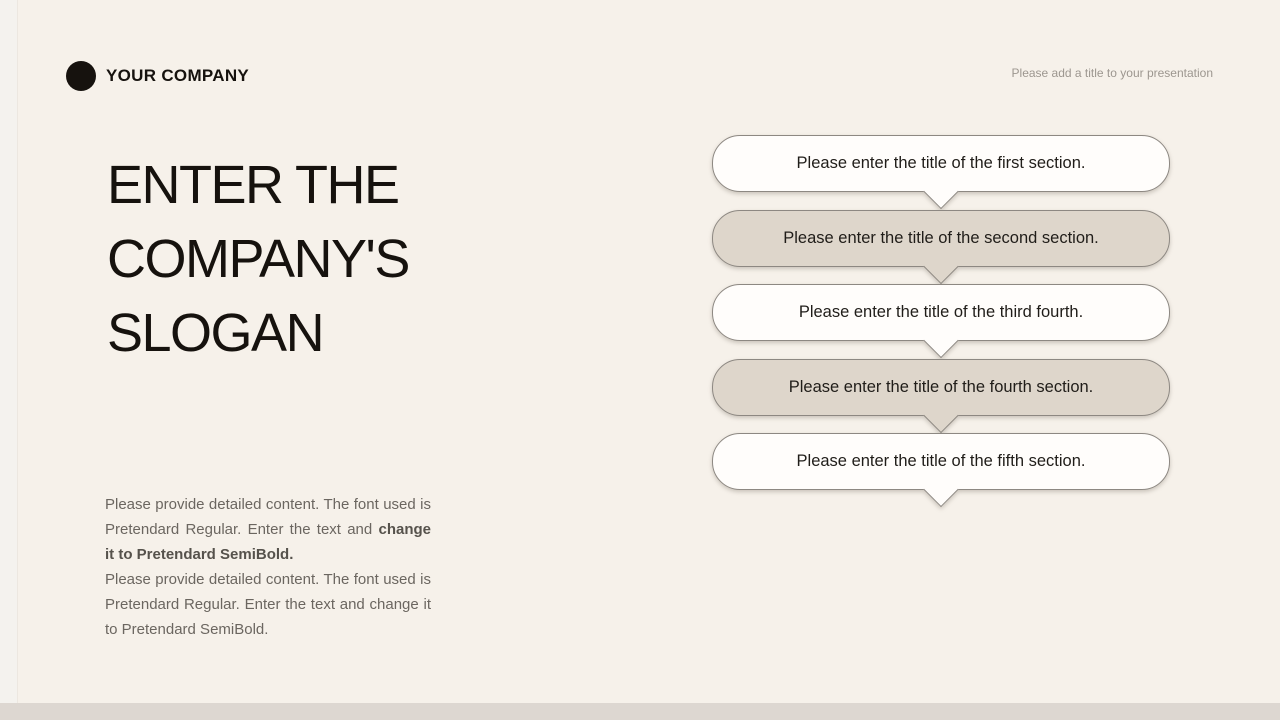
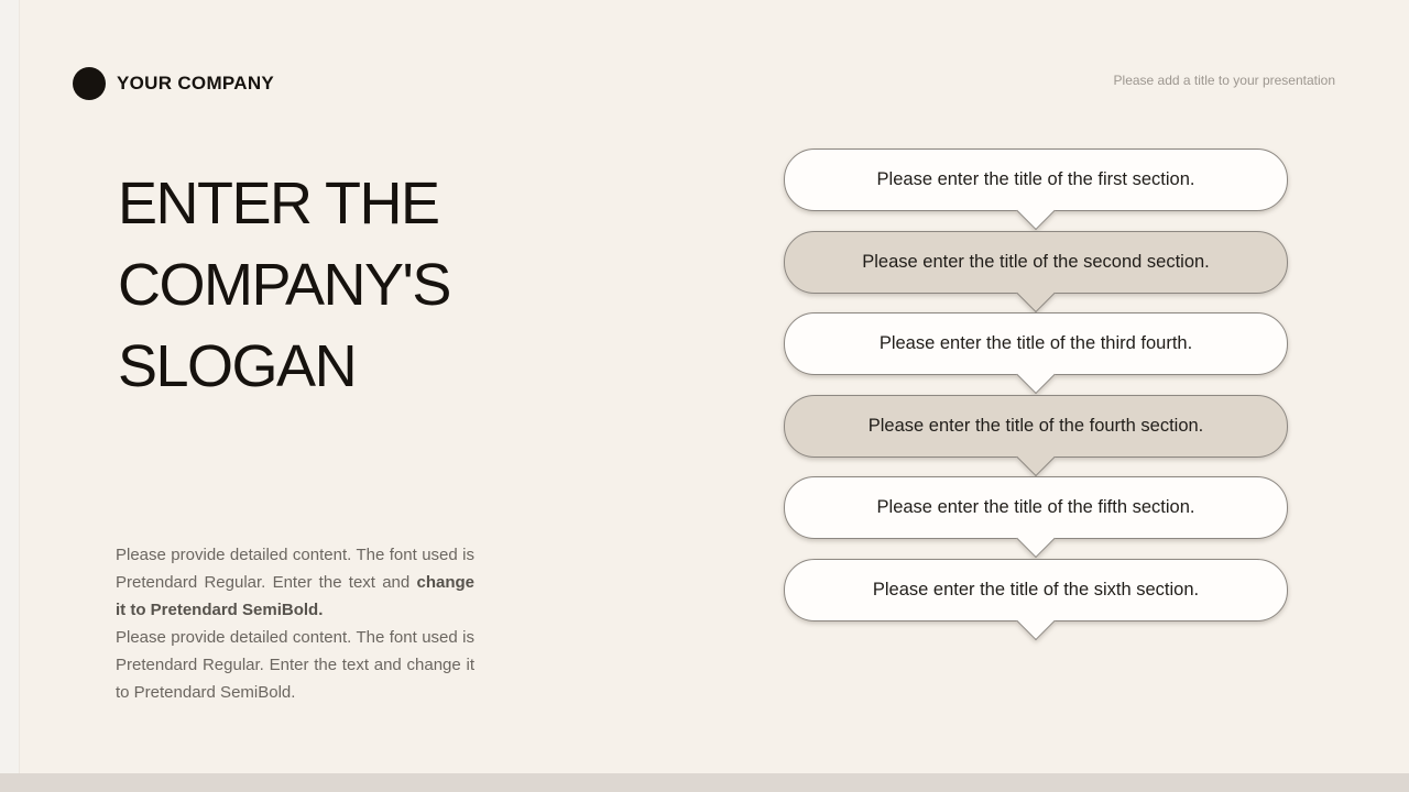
  YOUR COMPANY
  Please add a title to your presentation
  ENTER THE
  COMPANY'S
  SLOGAN
  Please provide detailed content. The font used is Pretendard Regular. Enter the text and change it to Pretendard SemiBold.
  Please provide detailed content. The font used is Pretendard Regular. Enter the text and change it to Pretendard SemiBold.
  Please enter the title of the first section.
  Please enter the title of the second section.
  Please enter the title of the third fourth.
  Please enter the title of the fourth section.
  Please enter the title of the fifth section.
+ Please enter the title of the sixth section.
